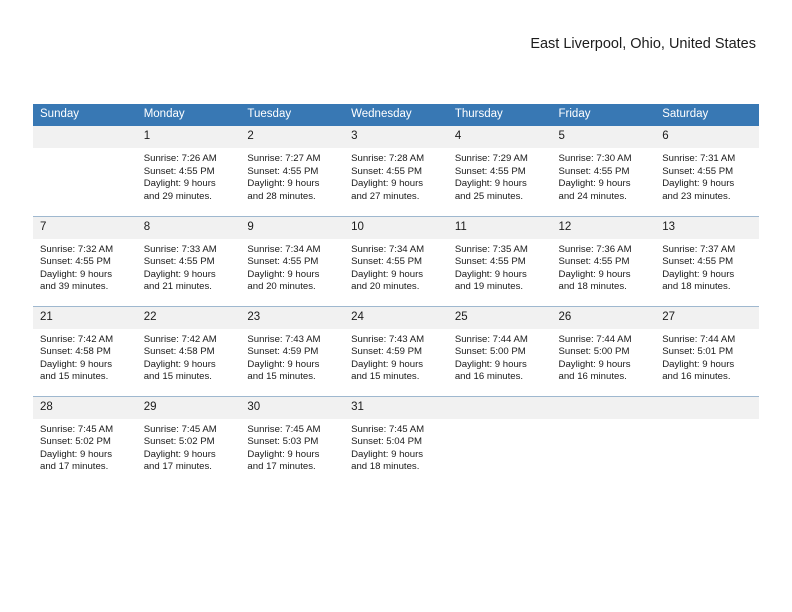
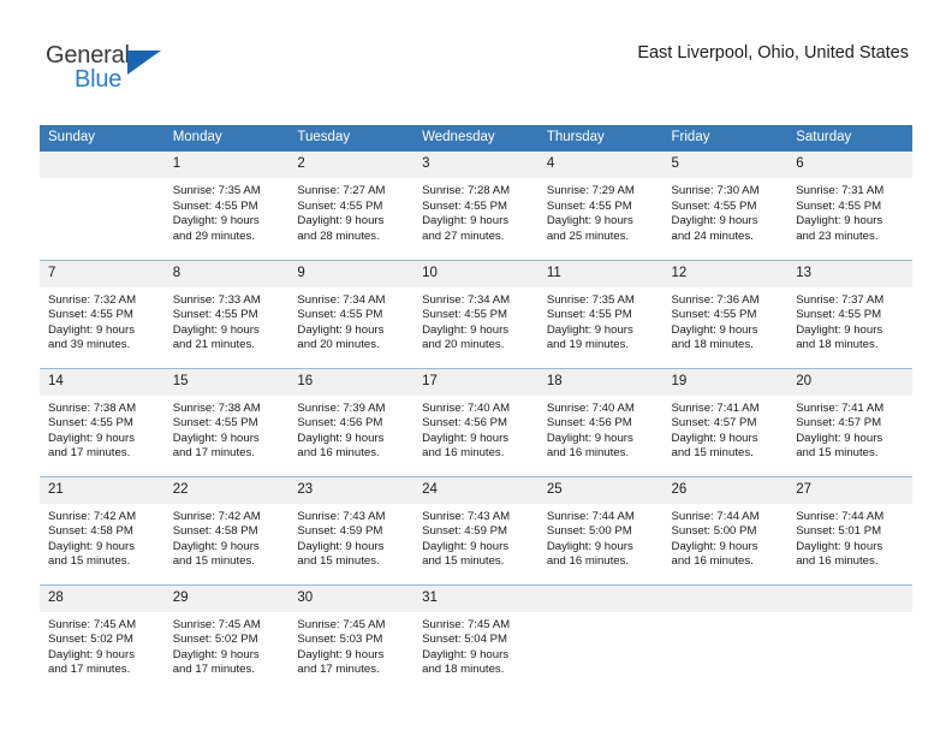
+ General
+ Blue
  East Liverpool, Ohio, United States
  Sunday	Monday	Tuesday	Wednesday	Thursday	Friday	Saturday
- 	1Sunrise: 7:26 AMSunset: 4:55 PMDaylight: 9 hoursand 29 minutes.	2Sunrise: 7:27 AMSunset: 4:55 PMDaylight: 9 hoursand 28 minutes.	3Sunrise: 7:28 AMSunset: 4:55 PMDaylight: 9 hoursand 27 minutes.	4Sunrise: 7:29 AMSunset: 4:55 PMDaylight: 9 hoursand 25 minutes.	5Sunrise: 7:30 AMSunset: 4:55 PMDaylight: 9 hoursand 24 minutes.	6Sunrise: 7:31 AMSunset: 4:55 PMDaylight: 9 hoursand 23 minutes.
+ 	1Sunrise: 7:35 AMSunset: 4:55 PMDaylight: 9 hoursand 29 minutes.	2Sunrise: 7:27 AMSunset: 4:55 PMDaylight: 9 hoursand 28 minutes.	3Sunrise: 7:28 AMSunset: 4:55 PMDaylight: 9 hoursand 27 minutes.	4Sunrise: 7:29 AMSunset: 4:55 PMDaylight: 9 hoursand 25 minutes.	5Sunrise: 7:30 AMSunset: 4:55 PMDaylight: 9 hoursand 24 minutes.	6Sunrise: 7:31 AMSunset: 4:55 PMDaylight: 9 hoursand 23 minutes.
  7Sunrise: 7:32 AMSunset: 4:55 PMDaylight: 9 hoursand 39 minutes.	8Sunrise: 7:33 AMSunset: 4:55 PMDaylight: 9 hoursand 21 minutes.	9Sunrise: 7:34 AMSunset: 4:55 PMDaylight: 9 hoursand 20 minutes.	10Sunrise: 7:34 AMSunset: 4:55 PMDaylight: 9 hoursand 20 minutes.	11Sunrise: 7:35 AMSunset: 4:55 PMDaylight: 9 hoursand 19 minutes.	12Sunrise: 7:36 AMSunset: 4:55 PMDaylight: 9 hoursand 18 minutes.	13Sunrise: 7:37 AMSunset: 4:55 PMDaylight: 9 hoursand 18 minutes.
+ 14Sunrise: 7:38 AMSunset: 4:55 PMDaylight: 9 hoursand 17 minutes.	15Sunrise: 7:38 AMSunset: 4:55 PMDaylight: 9 hoursand 17 minutes.	16Sunrise: 7:39 AMSunset: 4:56 PMDaylight: 9 hoursand 16 minutes.	17Sunrise: 7:40 AMSunset: 4:56 PMDaylight: 9 hoursand 16 minutes.	18Sunrise: 7:40 AMSunset: 4:56 PMDaylight: 9 hoursand 16 minutes.	19Sunrise: 7:41 AMSunset: 4:57 PMDaylight: 9 hoursand 15 minutes.	20Sunrise: 7:41 AMSunset: 4:57 PMDaylight: 9 hoursand 15 minutes.
  21Sunrise: 7:42 AMSunset: 4:58 PMDaylight: 9 hoursand 15 minutes.	22Sunrise: 7:42 AMSunset: 4:58 PMDaylight: 9 hoursand 15 minutes.	23Sunrise: 7:43 AMSunset: 4:59 PMDaylight: 9 hoursand 15 minutes.	24Sunrise: 7:43 AMSunset: 4:59 PMDaylight: 9 hoursand 15 minutes.	25Sunrise: 7:44 AMSunset: 5:00 PMDaylight: 9 hoursand 16 minutes.	26Sunrise: 7:44 AMSunset: 5:00 PMDaylight: 9 hoursand 16 minutes.	27Sunrise: 7:44 AMSunset: 5:01 PMDaylight: 9 hoursand 16 minutes.
  28Sunrise: 7:45 AMSunset: 5:02 PMDaylight: 9 hoursand 17 minutes.	29Sunrise: 7:45 AMSunset: 5:02 PMDaylight: 9 hoursand 17 minutes.	30Sunrise: 7:45 AMSunset: 5:03 PMDaylight: 9 hoursand 17 minutes.	31Sunrise: 7:45 AMSunset: 5:04 PMDaylight: 9 hoursand 18 minutes.
